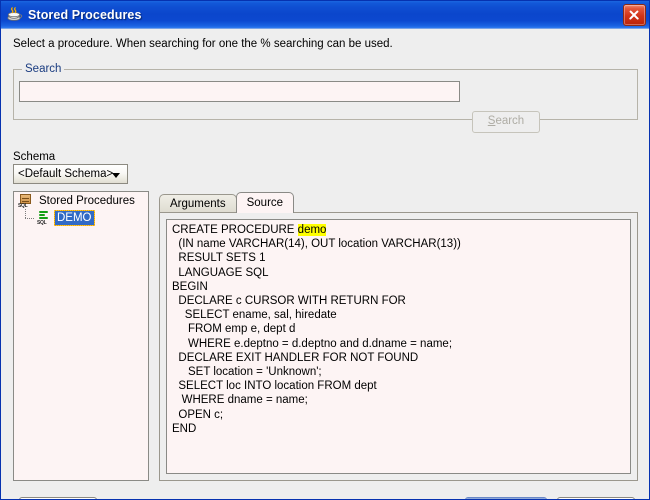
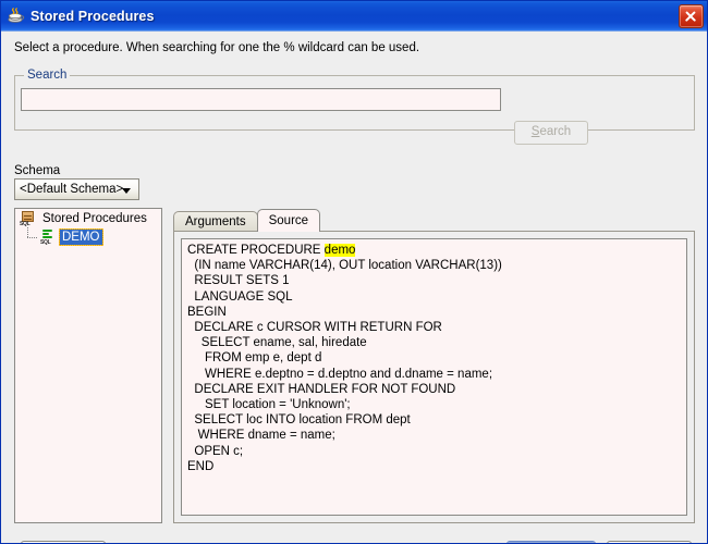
  Stored Procedures
- Select a procedure. When searching for one the % searching can be used.
+ Select a procedure. When searching for one the % wildcard can be used.
  Search
  Search
  Schema
  <Default Schema>
  Stored Procedures
  DEMO
  Arguments
  Source
  CREATE PROCEDURE demo
  (IN name VARCHAR(14), OUT location VARCHAR(13))
  RESULT SETS 1
  LANGUAGE SQL
  BEGIN
  DECLARE c CURSOR WITH RETURN FOR
  SELECT ename, sal, hiredate
  FROM emp e, dept d
  WHERE e.deptno = d.deptno and d.dname = name;
  DECLARE EXIT HANDLER FOR NOT FOUND
  SET location = 'Unknown';
  SELECT loc INTO location FROM dept
  WHERE dname = name;
  OPEN c;
  END
